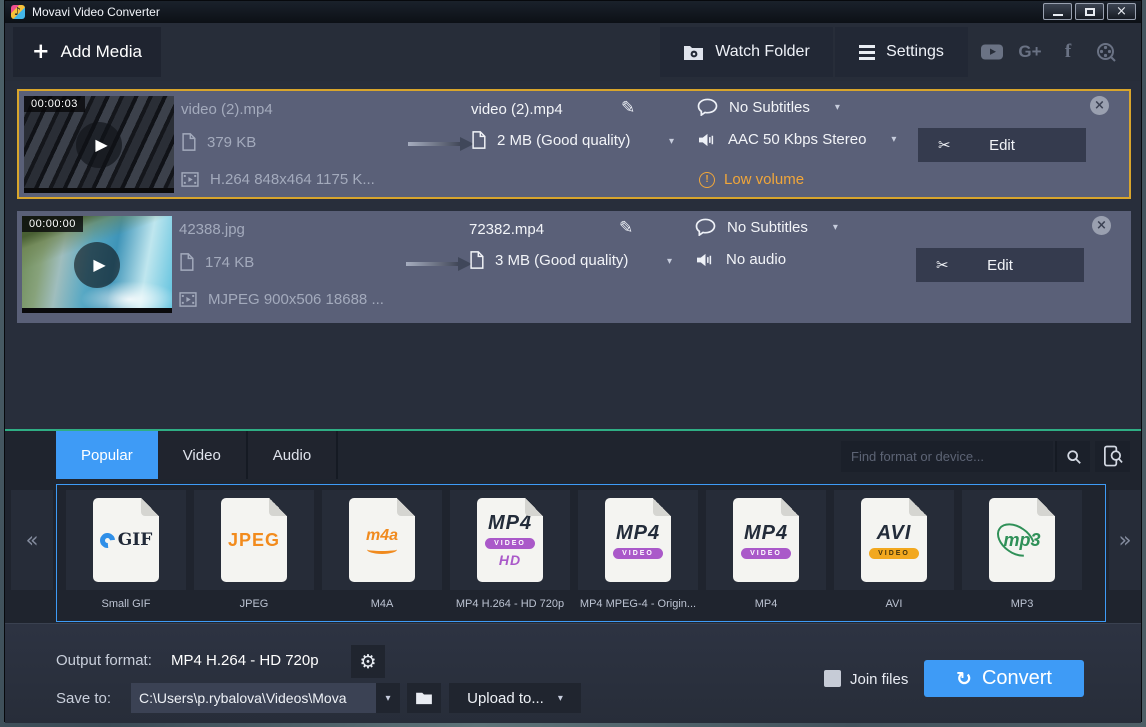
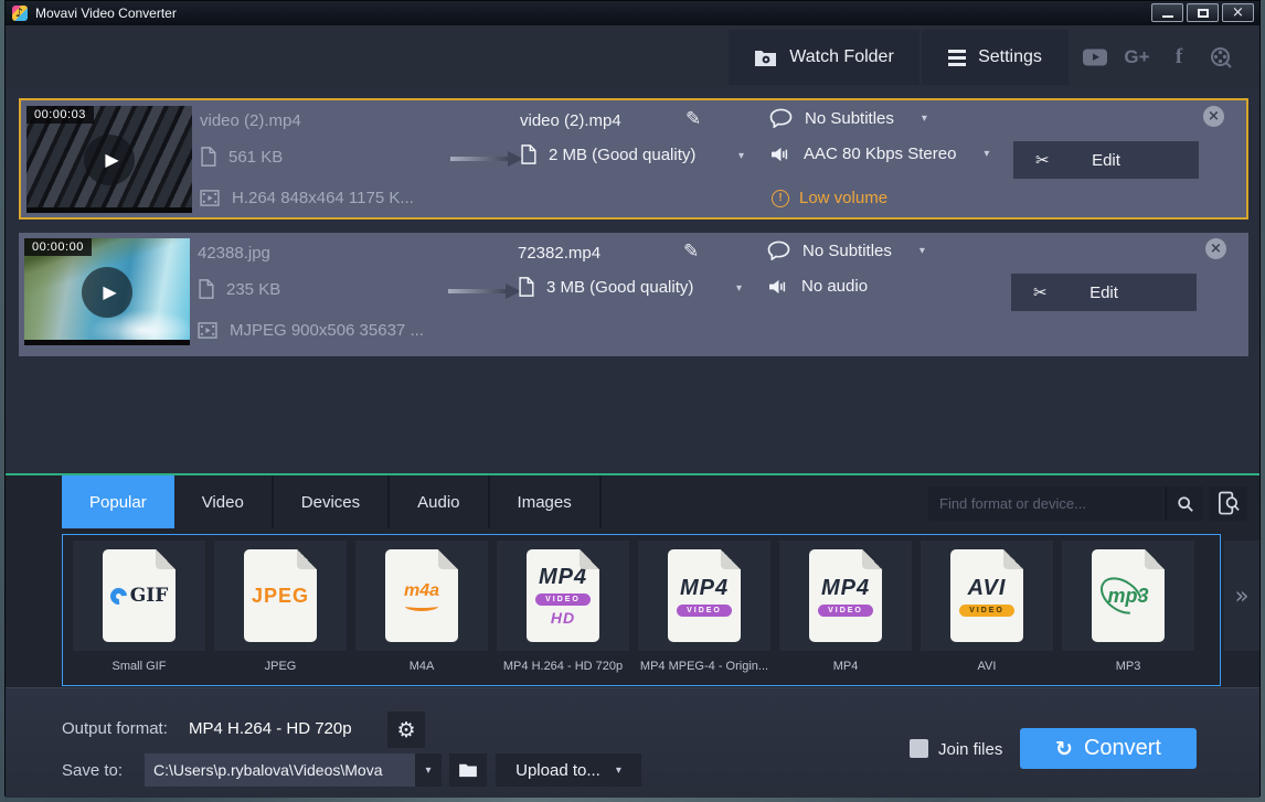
  ♪
  Movavi Video Converter
  ×
- +
- Add Media
  Watch Folder
  Settings
  G+
  f
  00:00:03
  ▶
  video (2).mp4
- 379 KB
+ 561 KB
  H.264 848x464 1175 K...
  video (2).mp4
  ✎
  2 MB (Good quality)
  ▾
  No Subtitles
  ▾
- AAC 50 Kbps Stereo
+ AAC 80 Kbps Stereo
  ▾
  !
  Low volume
  ✂
  Edit
  ×
  00:00:00
  ▶
  42388.jpg
- 174 KB
+ 235 KB
- MJPEG 900x506 18688 ...
+ MJPEG 900x506 35637 ...
  72382.mp4
  ✎
  3 MB (Good quality)
  ▾
  No Subtitles
  ▾
  No audio
  ✂
  Edit
  ×
  Popular
  Video
+ Devices
  Audio
+ Images
  Find format or device...
  GIF
  Small GIF
  JPEG
  JPEG
  m4a
  M4A
  MP4
  HD
  MP4 H.264 - HD 720p
  MP4
  MP4 MPEG-4 - Origin...
  MP4
  MP4
  AVI
  AVI
  mp3
  MP3
- «
  »
  Output format:
  MP4 H.264 - HD 720p
  ⚙
  Save to:
  C:\Users\p.rybalova\Videos\Mova
  ▾
  Upload to...
  ▾
  Join files
  ↻
  Convert
